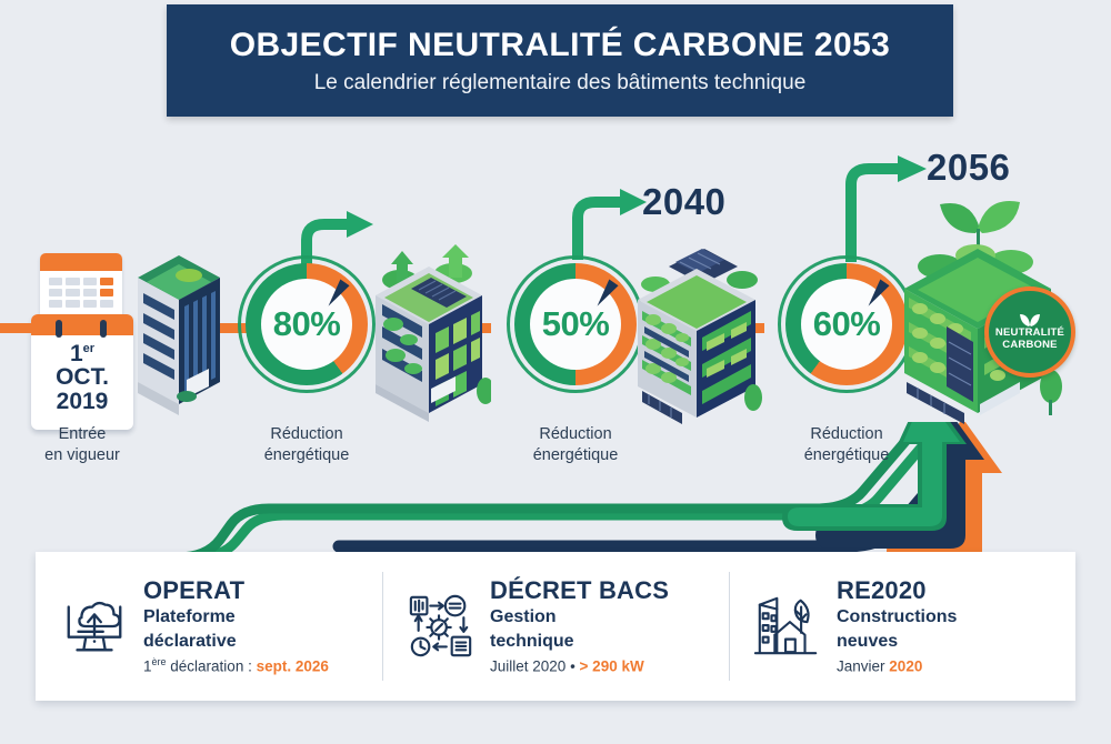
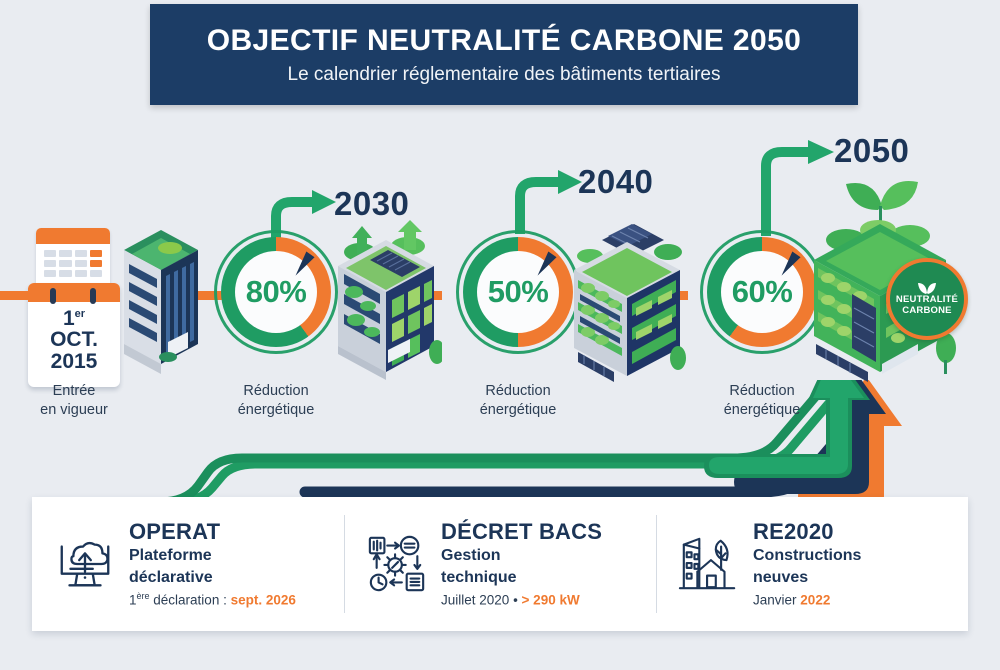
- OBJECTIF NEUTRALITÉ CARBONE 2053
+ OBJECTIF NEUTRALITÉ CARBONE 2050
- Le calendrier réglementaire des bâtiments technique
+ Le calendrier réglementaire des bâtiments tertiaires
  1er
  OCT.
- 2019
+ 2015
  Entrée
  en vigueur
+ 2030
  80%
  Réduction
  énergétique
  2040
  50%
  Réduction
  énergétique
- 2056
+ 2050
  60%
  Réduction
  énergétique
  NEUTRALITÉ
  CARBONE
  OPERAT
  Plateforme
  déclarative
  1ère déclaration : sept. 2026
  DÉCRET BACS
  Gestion
  technique
  Juillet 2020 • > 290 kW
  RE2020
  Constructions
  neuves
- Janvier 2020
+ Janvier 2022
